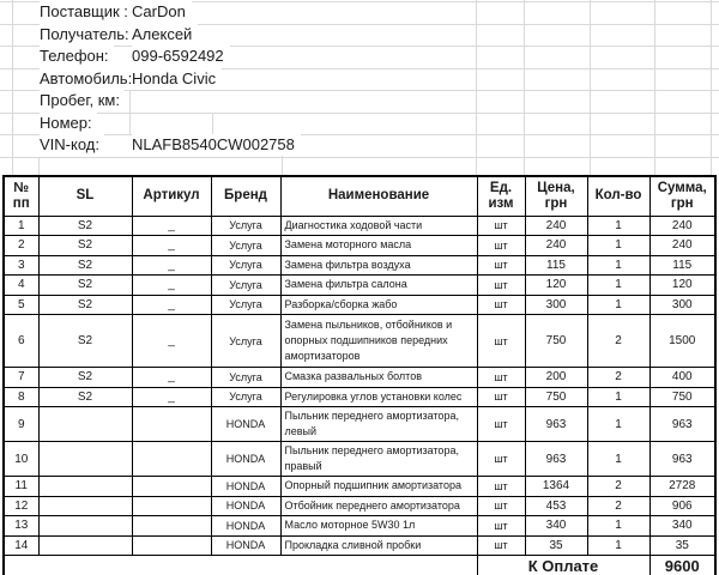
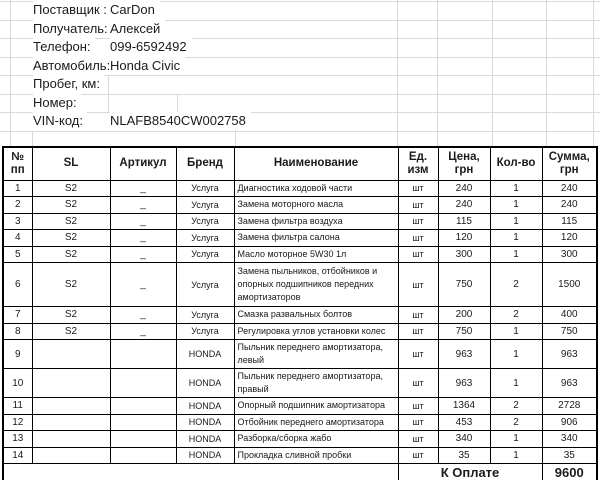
  Поставщик :
  CarDon
  Получатель:
  Алексей
  Телефон:
  099-6592492
  Автомобиль:
  Honda Civic
  Пробег, км:
  Номер:
  VIN-код:
  NLAFB8540CW002758
  № пп	SL	Артикул	Бренд	Наименование	Ед. изм	Цена, грн	Кол-во	Сумма, грн
  1	S2	_	Услуга	Диагностика ходовой части	шт	240	1	240
  2	S2	_	Услуга	Замена моторного масла	шт	240	1	240
  3	S2	_	Услуга	Замена фильтра воздуха	шт	115	1	115
  4	S2	_	Услуга	Замена фильтра салона	шт	120	1	120
- 5	S2	_	Услуга	Разборка/сборка жабо	шт	300	1	300
+ 5	S2	_	Услуга	Масло моторное 5W30 1л	шт	300	1	300
  6	S2	_	Услуга	Замена пыльников, отбойников и опорных подшипников передних амортизаторов	шт	750	2	1500
  7	S2	_	Услуга	Смазка развальных болтов	шт	200	2	400
  8	S2	_	Услуга	Регулировка углов установки колес	шт	750	1	750
  9			HONDA	Пыльник переднего амортизатора, левый	шт	963	1	963
  10			HONDA	Пыльник переднего амортизатора, правый	шт	963	1	963
  11			HONDA	Опорный подшипник амортизатора	шт	1364	2	2728
  12			HONDA	Отбойник переднего амортизатора	шт	453	2	906
- 13			HONDA	Масло моторное 5W30 1л	шт	340	1	340
+ 13			HONDA	Разборка/сборка жабо	шт	340	1	340
  14			HONDA	Прокладка сливной пробки	шт	35	1	35
  	К Оплате	9600
